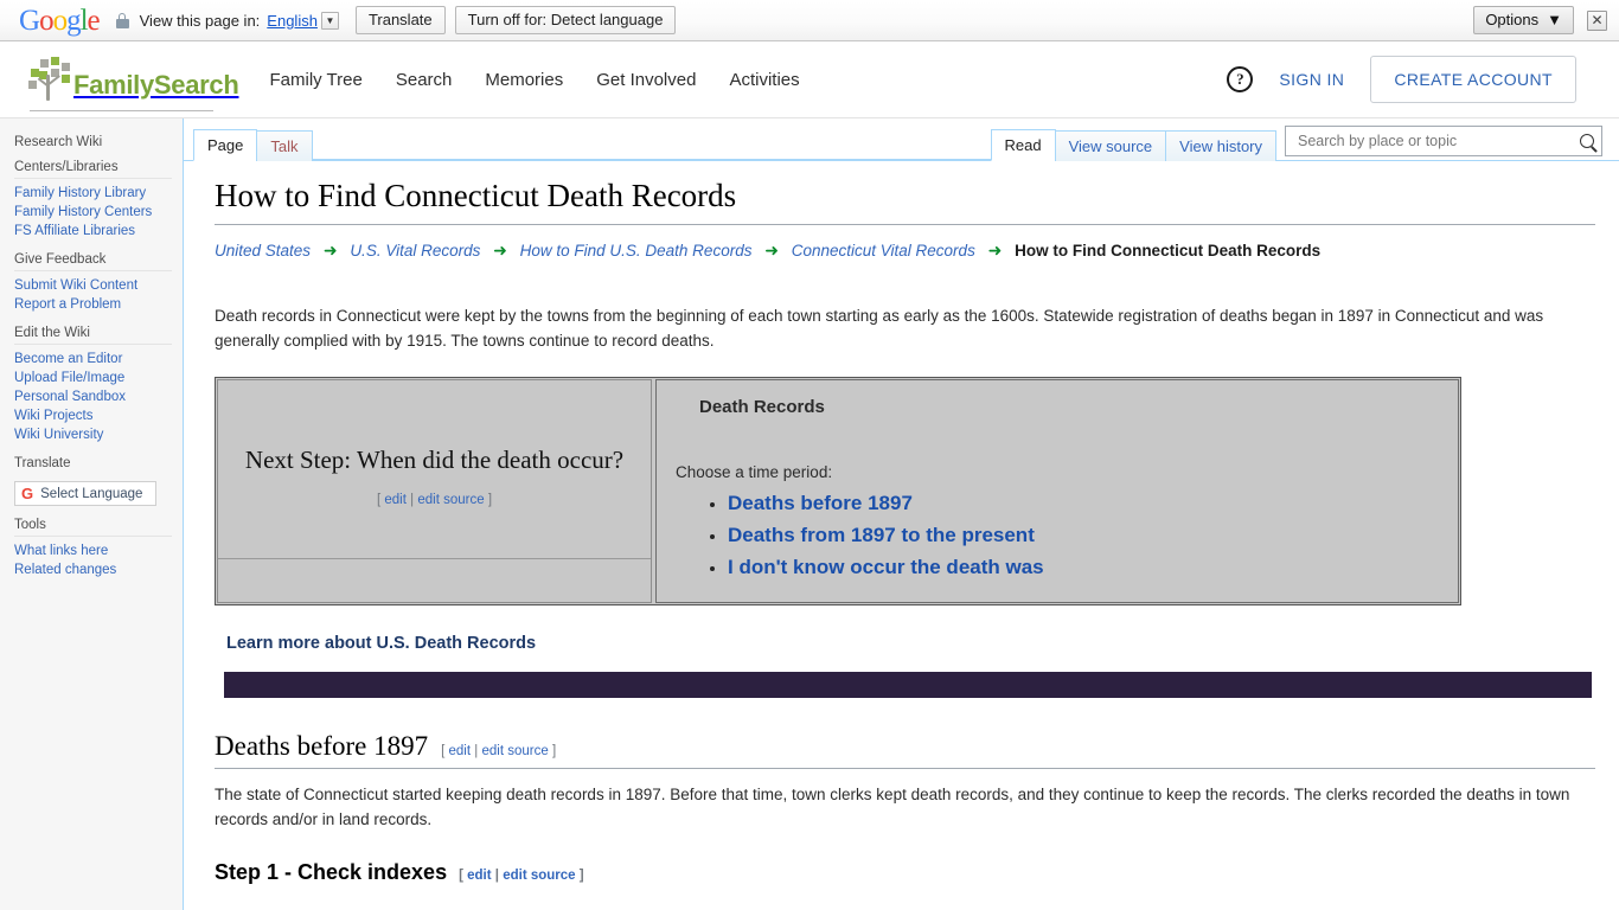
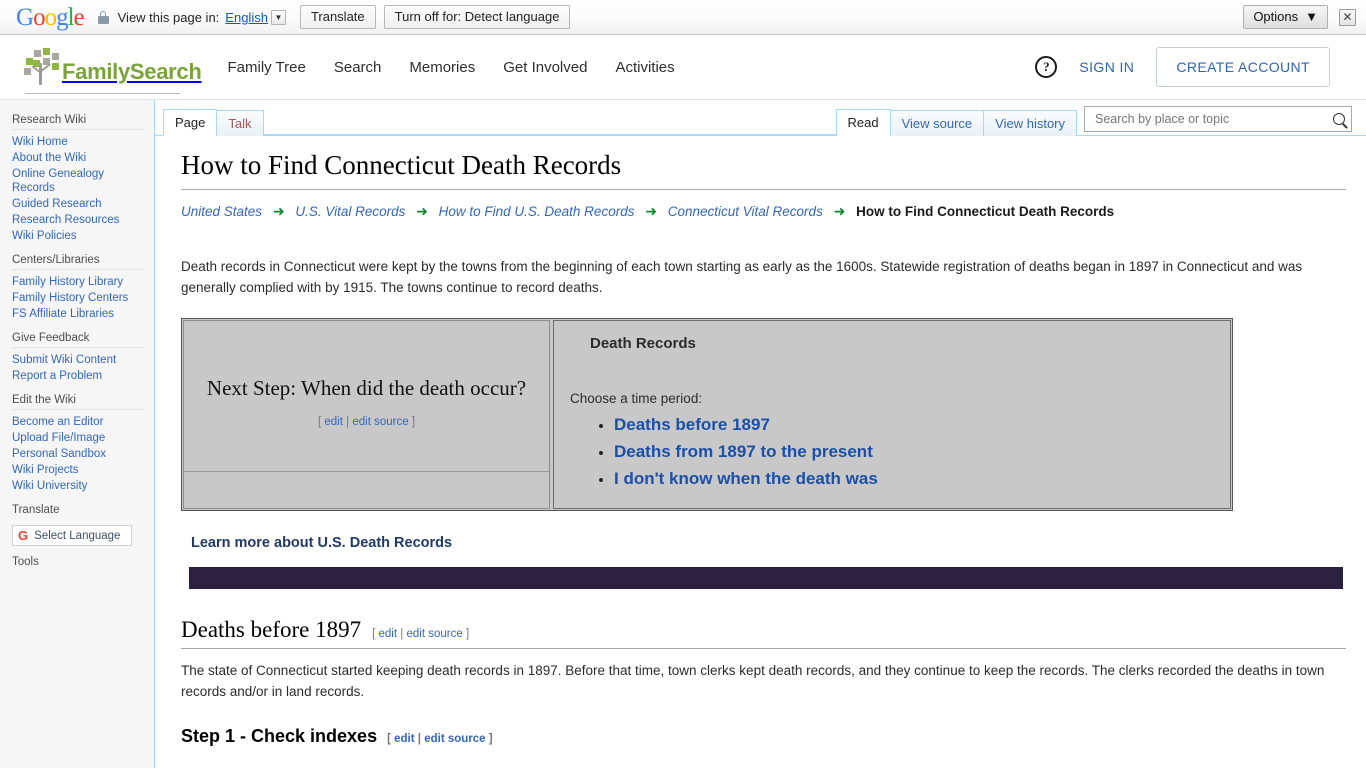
  Google
  View this page in:
  English
  ▼
  Translate
  Turn off for: Detect language
  Options
  ▼
  ✕
  FamilySearch
  Family Tree
  Search
  Memories
  Get Involved
  Activities
  ?
  SIGN IN
  CREATE ACCOUNT
  Research Wiki
+ Wiki Home
+ About the Wiki
+ Online Genealogy Records
+ Guided Research
+ Research Resources
+ Wiki Policies
  Centers/Libraries
  Family History Library
  Family History Centers
  FS Affiliate Libraries
  Give Feedback
  Submit Wiki Content
  Report a Problem
  Edit the Wiki
  Become an Editor
  Upload File/Image
  Personal Sandbox
  Wiki Projects
  Wiki University
  Translate
  G
  Select Language
  Tools
- What links here
- Related changes
  Page
  Talk
  Read
  View source
  View history
  Search by place or topic
  How to Find Connecticut Death Records
  United States ➜ U.S. Vital Records ➜ How to Find U.S. Death Records ➜ Connecticut Vital Records ➜ How to Find Connecticut Death Records
  Death records in Connecticut were kept by the towns from the beginning of each town starting as early as the 1600s. Statewide registration of deaths began in 1897 in Connecticut and was generally complied with by 1915. The towns continue to record deaths.
  Next Step: When did the death occur? [ edit | edit source ]
  Death Records
  Choose a time period:
  Deaths before 1897
  Deaths from 1897 to the present
- I don't know occur the death was
+ I don't know when the death was
  Learn more about U.S. Death Records
  Deaths before 1897
  [ edit | edit source ]
  The state of Connecticut started keeping death records in 1897. Before that time, town clerks kept death records, and they continue to keep the records. The clerks recorded the deaths in town records and/or in land records.
  Step 1 - Check indexes
  [ edit | edit source ]
